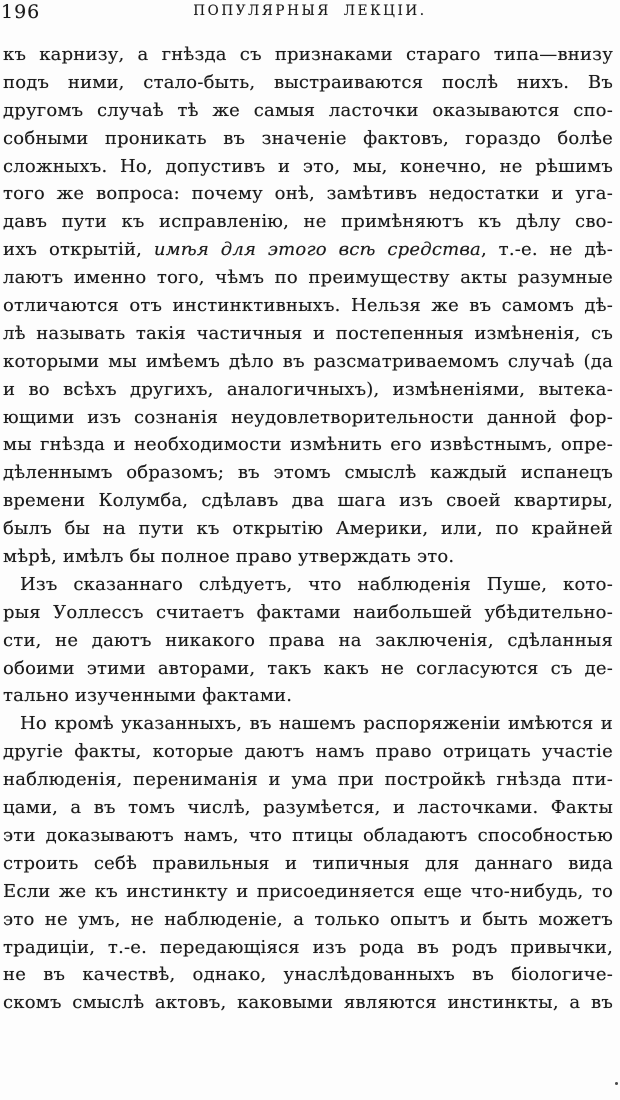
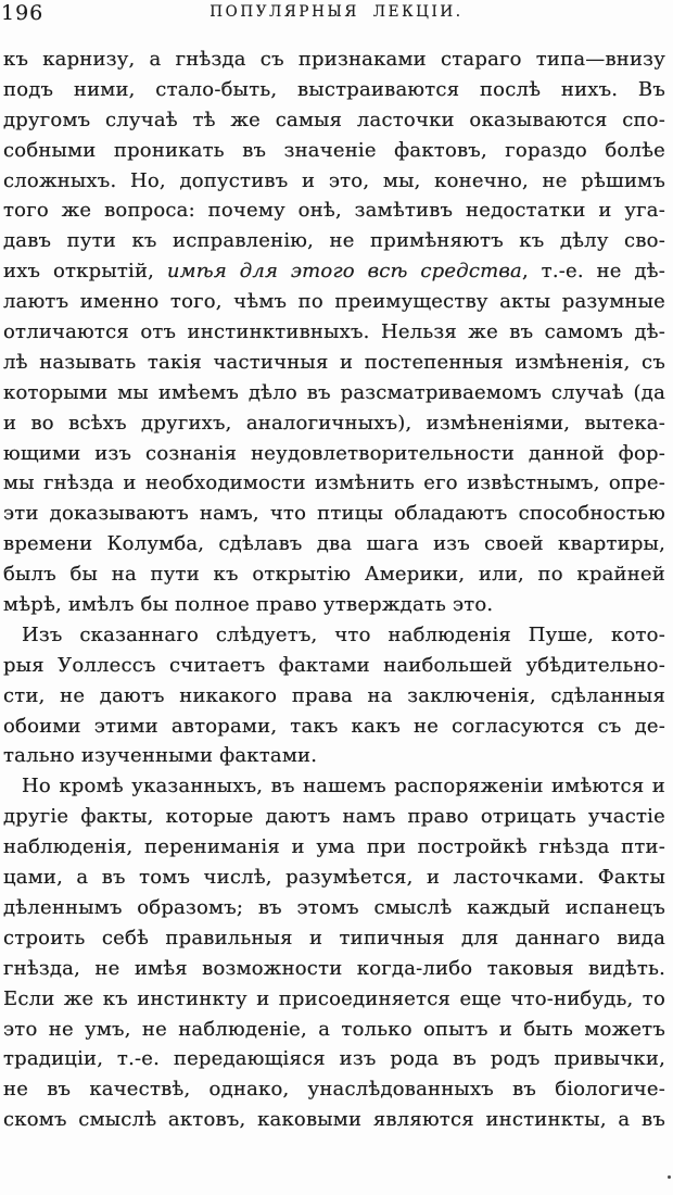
  196
  ПОПУЛЯРНЫЯ ЛЕКЦІИ.
  къ карнизу, а гнѣзда съ признаками стараго типа—внизу
  подъ ними, стало-быть, выстраиваются послѣ нихъ. Въ
  другомъ случаѣ тѣ же самыя ласточки оказываются спо-
  собными проникать въ значеніе фактовъ, гораздо болѣе
  сложныхъ. Но, допустивъ и это, мы, конечно, не рѣшимъ
  того же вопроса: почему онѣ, замѣтивъ недостатки и уга-
  давъ пути къ исправленію, не примѣняютъ къ дѣлу сво-
  ихъ открытій, имѣя для этого всѣ средства, т.-е. не дѣ-
  лаютъ именно того, чѣмъ по преимуществу акты разумные
  отличаются отъ инстинктивныхъ. Нельзя же въ самомъ дѣ-
  лѣ называть такія частичныя и постепенныя измѣненія, съ
  которыми мы имѣемъ дѣло въ разсматриваемомъ случаѣ (да
  и во всѣхъ другихъ, аналогичныхъ), измѣненіями, вытека-
  ющими изъ сознанія неудовлетворительности данной фор-
  мы гнѣзда и необходимости измѣнить его извѣстнымъ, опре-
- дѣленнымъ образомъ; въ этомъ смыслѣ каждый испанецъ
+ эти доказываютъ намъ, что птицы обладаютъ способностью
  времени Колумба, сдѣлавъ два шага изъ своей квартиры,
  былъ бы на пути къ открытію Америки, или, по крайней
  мѣрѣ, имѣлъ бы полное право утверждать это.
  Изъ сказаннаго слѣдуетъ, что наблюденія Пуше, кото-
  рыя Уоллессъ считаетъ фактами наибольшей убѣдительно-
  сти, не даютъ никакого права на заключенія, сдѣланныя
  обоими этими авторами, такъ какъ не согласуются съ де-
  тально изученными фактами.
  Но кромѣ указанныхъ, въ нашемъ распоряженіи имѣются и
  другіе факты, которые даютъ намъ право отрицать участіе
  наблюденія, перениманія и ума при постройкѣ гнѣзда пти-
  цами, а въ томъ числѣ, разумѣется, и ласточками. Факты
- эти доказываютъ намъ, что птицы обладаютъ способностью
+ дѣленнымъ образомъ; въ этомъ смыслѣ каждый испанецъ
  строить себѣ правильныя и типичныя для даннаго вида
+ гнѣзда, не имѣя возможности когда-либо таковыя видѣть.
  Если же къ инстинкту и присоединяется еще что-нибудь, то
  это не умъ, не наблюденіе, а только опытъ и быть можетъ
  традиціи, т.-е. передающіяся изъ рода въ родъ привычки,
  не въ качествѣ, однако, унаслѣдованныхъ въ біологиче-
  скомъ смыслѣ актовъ, каковыми являются инстинкты, а въ
